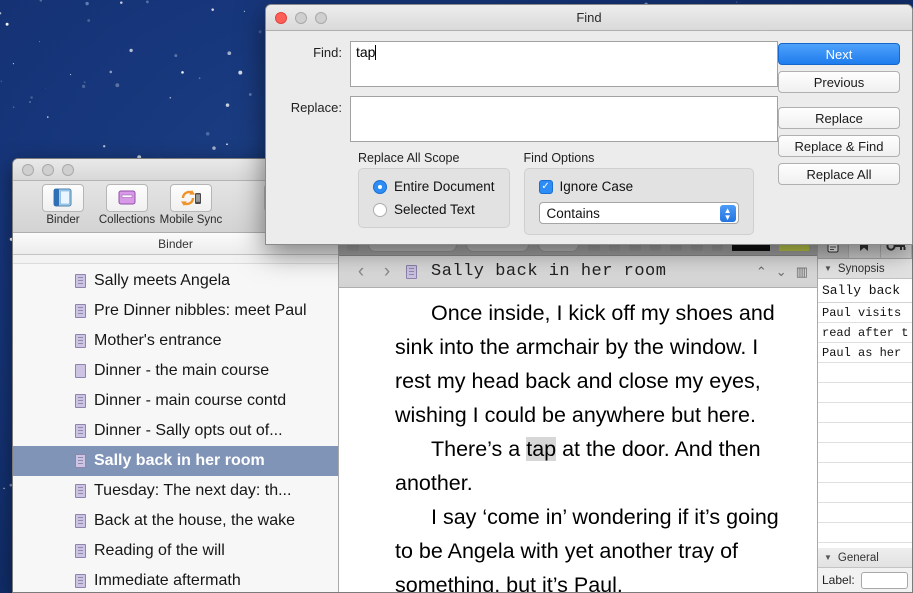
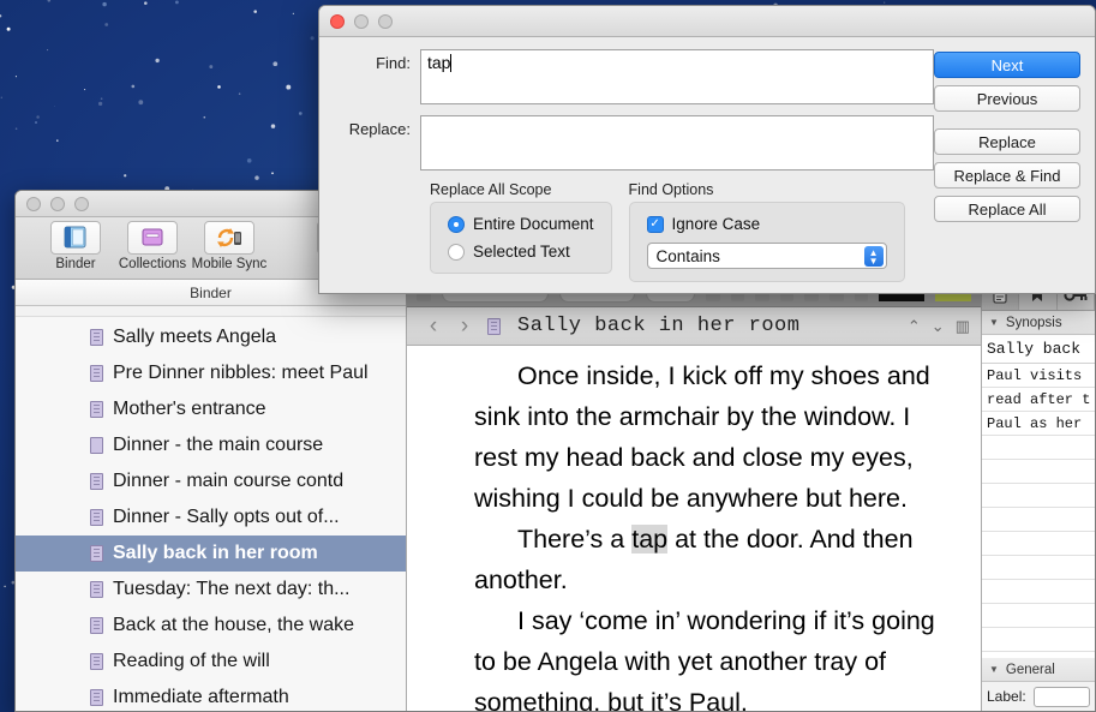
  Binder
  Collections
  Mobile Sync
  Binder
  Sally meets Angela
  Pre Dinner nibbles: meet Paul
  Mother's entrance
  Dinner - the main course
  Dinner - main course contd
  Dinner - Sally opts out of...
  Sally back in her room
  Tuesday: The next day: th...
  Back at the house, the wake
  Reading of the will
  Immediate aftermath
  ‹
  ›
  Sally back in her room
  ⌃
  ⌄
  ▥
  Once inside, I kick off my shoes and sink into the armchair by the window. I rest my head back and close my eyes, wishing I could be anywhere but here.
  There’s a tap at the door. And then another.
  I say ‘come in’ wondering if it’s going to be Angela with yet another tray of something, but it’s Paul.
  ▼
  Synopsis
  Sally back
  Paul visits
  read after t
  Paul as her
  ▼
  General
  Label:
- Find
  Find:
  tap
  Replace:
  Replace All Scope
  Entire Document
  Selected Text
  Find Options
  ✓
  Ignore Case
  Contains
  ▲
  ▼
  Next
  Previous
  Replace
  Replace & Find
  Replace All
